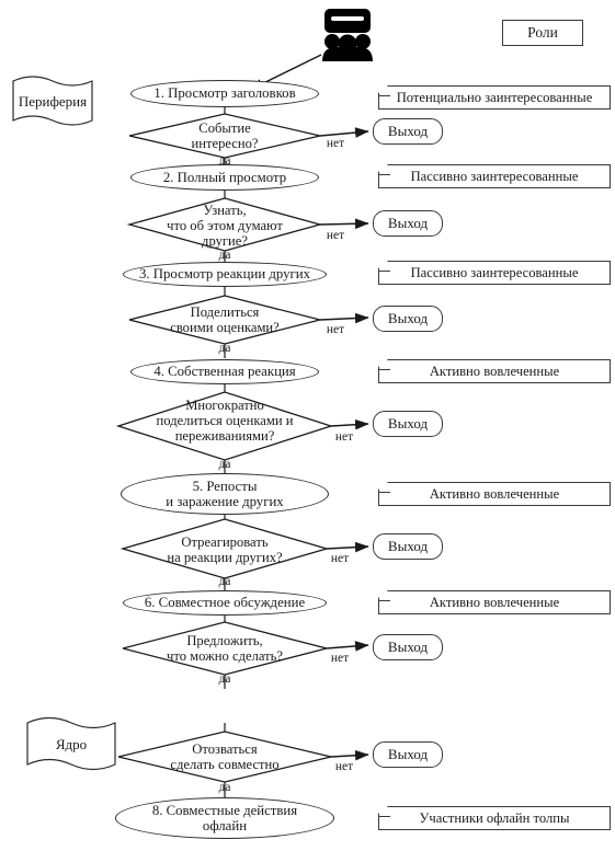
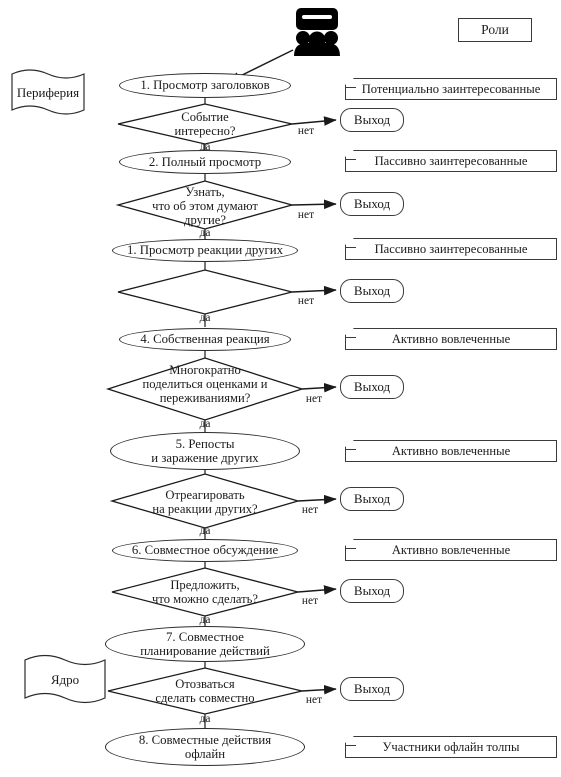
  Роли
  Периферия
  Ядро
  1. Просмотр заголовков
  Событие
  интересно?
  нет
  да
  Выход
  Потенциально заинтересованные
  2. Полный просмотр
  Узнать,
  что об этом думают
  другие?
  нет
  да
  Выход
  Пассивно заинтересованные
- 3. Просмотр реакции других
+ 1. Просмотр реакции других
- Поделиться
- своими оценками?
  нет
  да
  Выход
  Пассивно заинтересованные
  4. Собственная реакция
  Многократно
  поделиться оценками и
  переживаниями?
  нет
  да
  Выход
  Активно вовлеченные
  5. Репосты
  и заражение других
  Отреагировать
  на реакции других?
  нет
  да
  Выход
  Активно вовлеченные
  6. Совместное обсуждение
  Предложить,
  что можно сделать?
  нет
  да
  Выход
  Активно вовлеченные
+ 7. Совместное
+ планирование действий
  Отозваться
  сделать совместно
  нет
  да
  Выход
  8. Совместные действия
  офлайн
  Участники офлайн толпы
